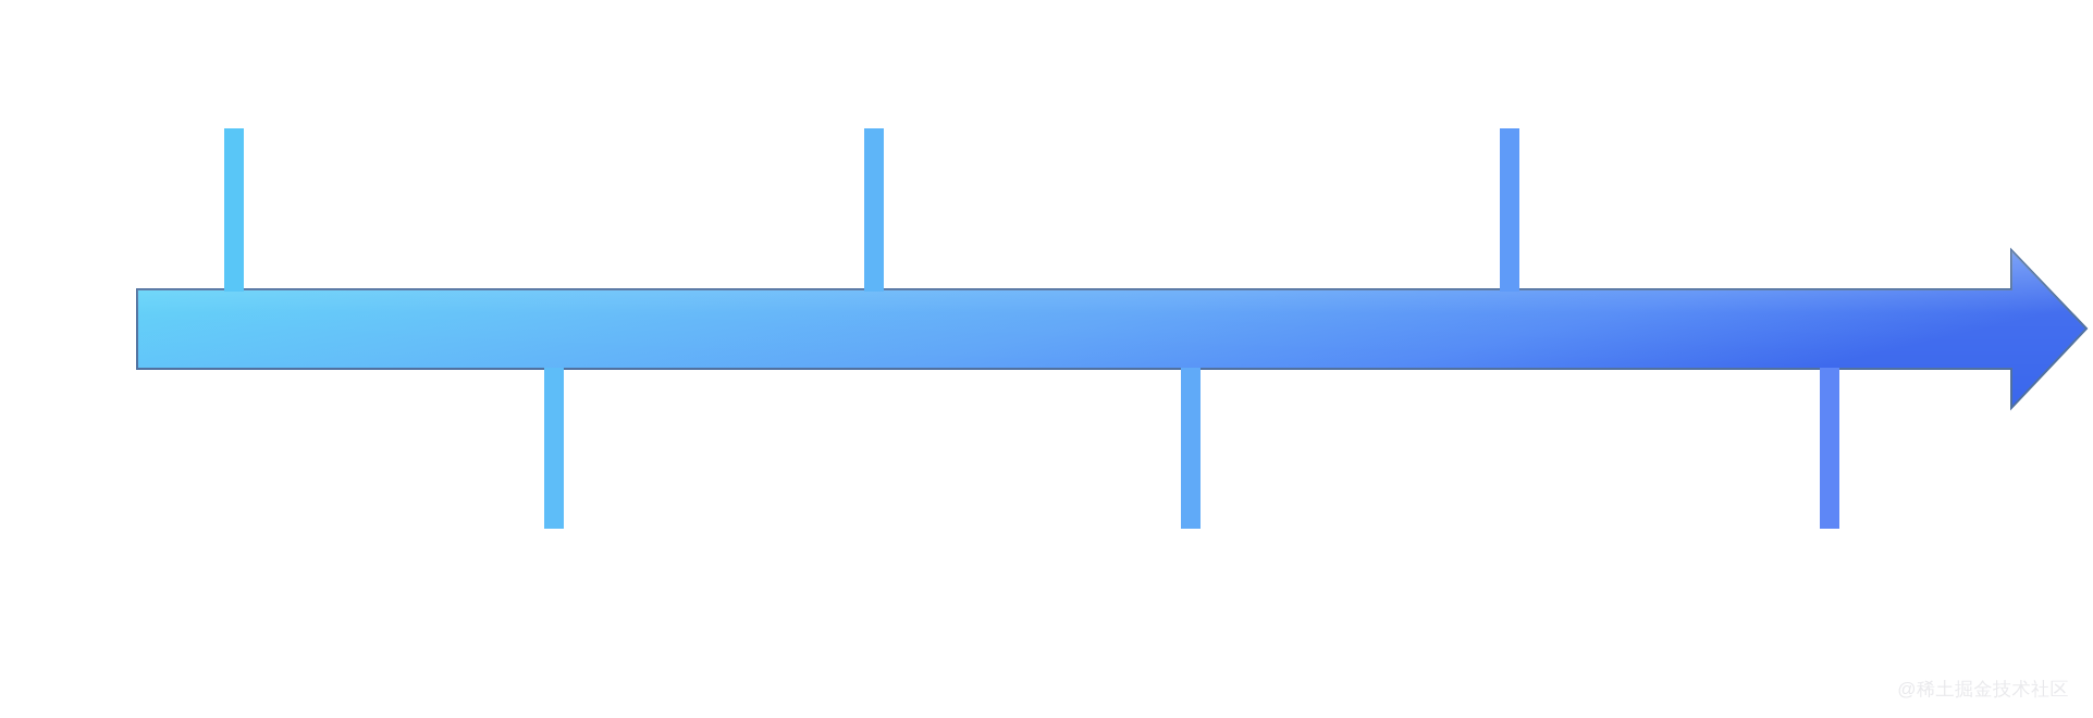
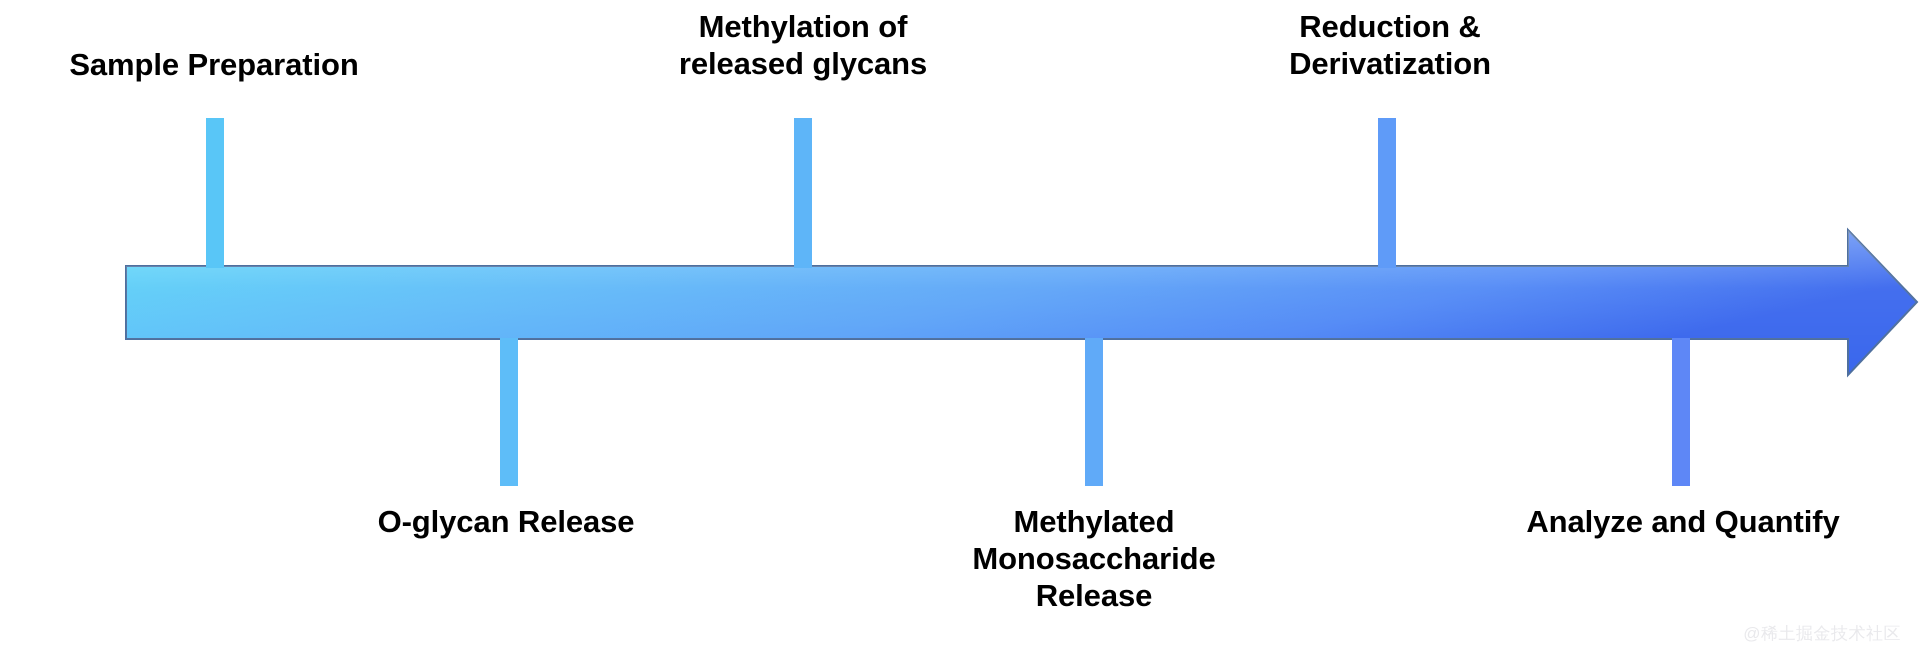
+ Sample Preparation
+ O-glycan Release
+ Methylation of
+ released glycans
+ Methylated
+ Monosaccharide
+ Release
+ Reduction &
+ Derivatization
+ Analyze and Quantify
